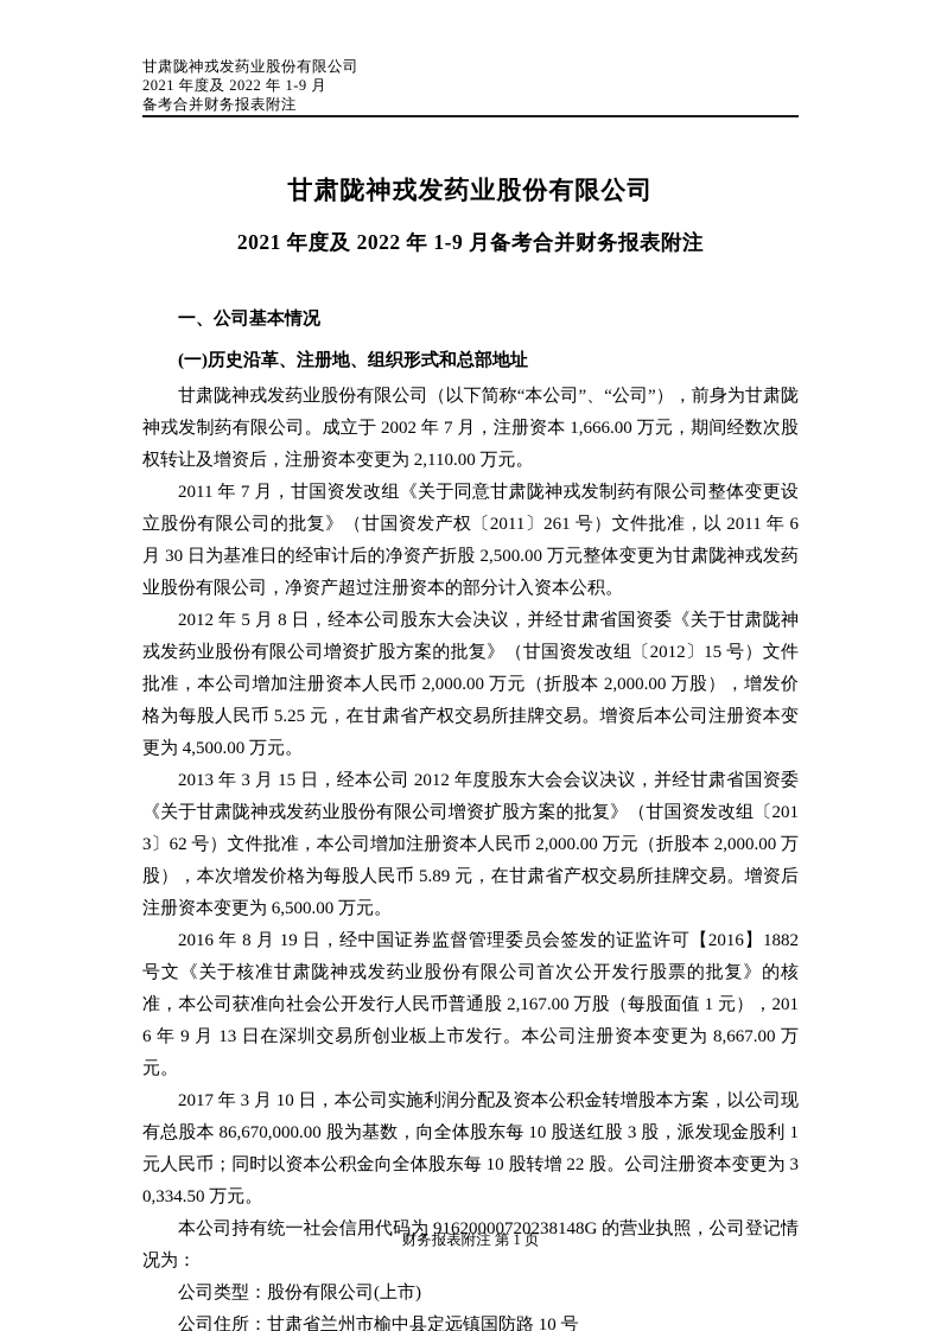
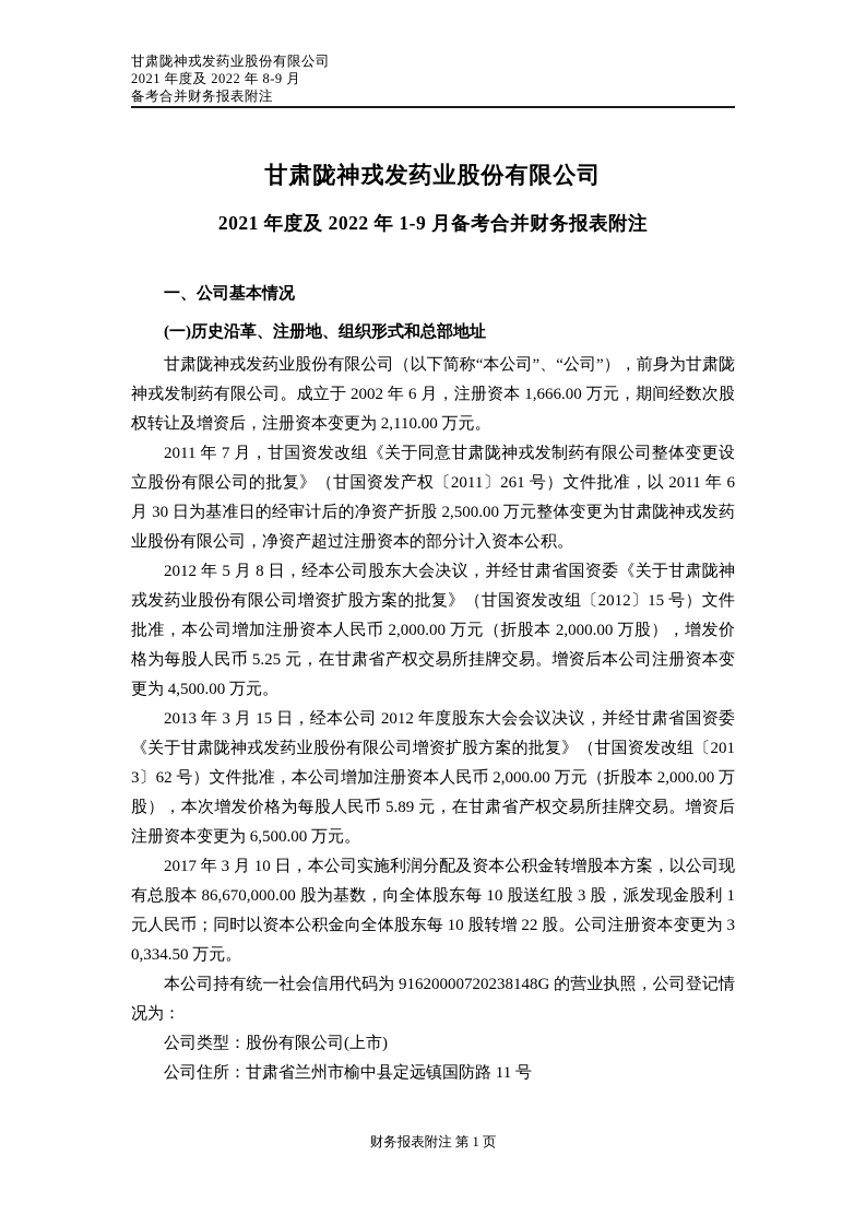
  甘肃陇神戎发药业股份有限公司
- 2021 年度及 2022 年 1-9 月
+ 2021 年度及 2022 年 8-9 月
  备考合并财务报表附注
  甘肃陇神戎发药业股份有限公司
  2021 年度及 2022 年 1-9 月备考合并财务报表附注
  一、公司基本情况
  (一)历史沿革、注册地、组织形式和总部地址
- 甘肃陇神戎发药业股份有限公司（以下简称“本公司”、“公司”），前身为甘肃陇神戎发制药有限公司。成立于 2002 年 7 月，注册资本 1,666.00 万元，期间经数次股权转让及增资后，注册资本变更为 2,110.00 万元。
+ 甘肃陇神戎发药业股份有限公司（以下简称“本公司”、“公司”），前身为甘肃陇神戎发制药有限公司。成立于 2002 年 6 月，注册资本 1,666.00 万元，期间经数次股权转让及增资后，注册资本变更为 2,110.00 万元。
  2011 年 7 月，甘国资发改组《关于同意甘肃陇神戎发制药有限公司整体变更设立股份有限公司的批复》（甘国资发产权〔2011〕261 号）文件批准，以 2011 年 6 月 30 日为基准日的经审计后的净资产折股 2,500.00 万元整体变更为甘肃陇神戎发药业股份有限公司，净资产超过注册资本的部分计入资本公积。
  2012 年 5 月 8 日，经本公司股东大会决议，并经甘肃省国资委《关于甘肃陇神戎发药业股份有限公司增资扩股方案的批复》（甘国资发改组〔2012〕15 号）文件批准，本公司增加注册资本人民币 2,000.00 万元（折股本 2,000.00 万股），增发价格为每股人民币 5.25 元，在甘肃省产权交易所挂牌交易。增资后本公司注册资本变更为 4,500.00 万元。
  2013 年 3 月 15 日，经本公司 2012 年度股东大会会议决议，并经甘肃省国资委《关于甘肃陇神戎发药业股份有限公司增资扩股方案的批复》（甘国资发改组〔2013〕62 号）文件批准，本公司增加注册资本人民币 2,000.00 万元（折股本 2,000.00 万股），本次增发价格为每股人民币 5.89 元，在甘肃省产权交易所挂牌交易。增资后注册资本变更为 6,500.00 万元。
- 2016 年 8 月 19 日，经中国证券监督管理委员会签发的证监许可【2016】1882 号文《关于核准甘肃陇神戎发药业股份有限公司首次公开发行股票的批复》的核准，本公司获准向社会公开发行人民币普通股 2,167.00 万股（每股面值 1 元），2016 年 9 月 13 日在深圳交易所创业板上市发行。本公司注册资本变更为 8,667.00 万元。
  2017 年 3 月 10 日，本公司实施利润分配及资本公积金转增股本方案，以公司现有总股本 86,670,000.00 股为基数，向全体股东每 10 股送红股 3 股，派发现金股利 1 元人民币；同时以资本公积金向全体股东每 10 股转增 22 股。公司注册资本变更为 30,334.50 万元。
  本公司持有统一社会信用代码为 91620000720238148G 的营业执照，公司登记情况为：
  公司类型：股份有限公司(上市)
- 公司住所：甘肃省兰州市榆中县定远镇国防路 10 号
+ 公司住所：甘肃省兰州市榆中县定远镇国防路 11 号
  财务报表附注 第 1 页
